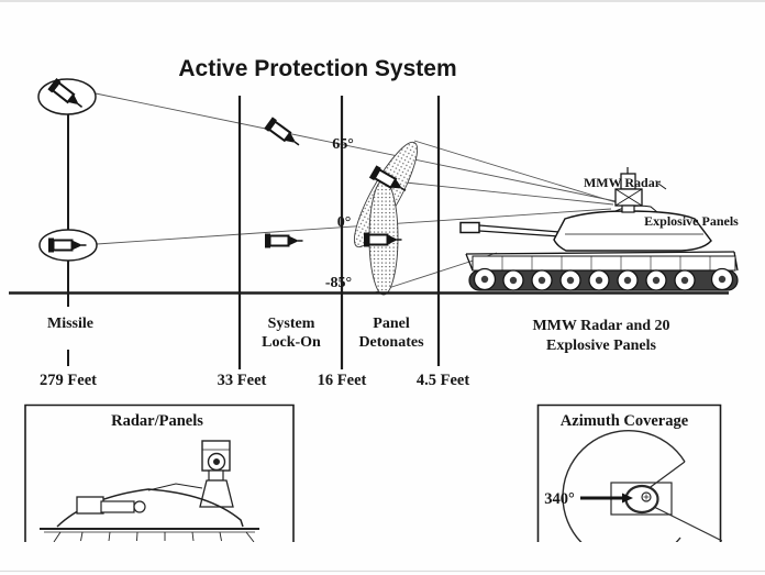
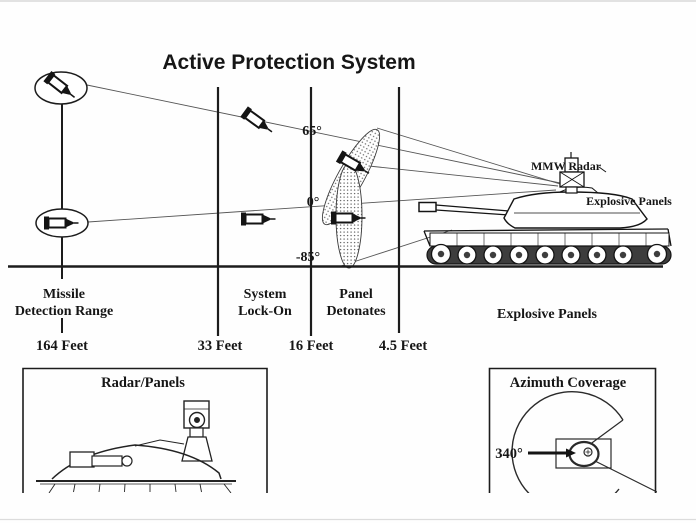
  65°
  0°
  -85°
  MMW Radar
  Explosive Panels
  Missile
+ Detection Range
- 279 Feet
+ 164 Feet
  System
  Lock-On
  33 Feet
  Panel
  Detonates
  16 Feet
  4.5 Feet
- MMW Radar and 20
  Explosive Panels
  Radar/Panels
  Azimuth Coverage
  340°
  Active Protection System
